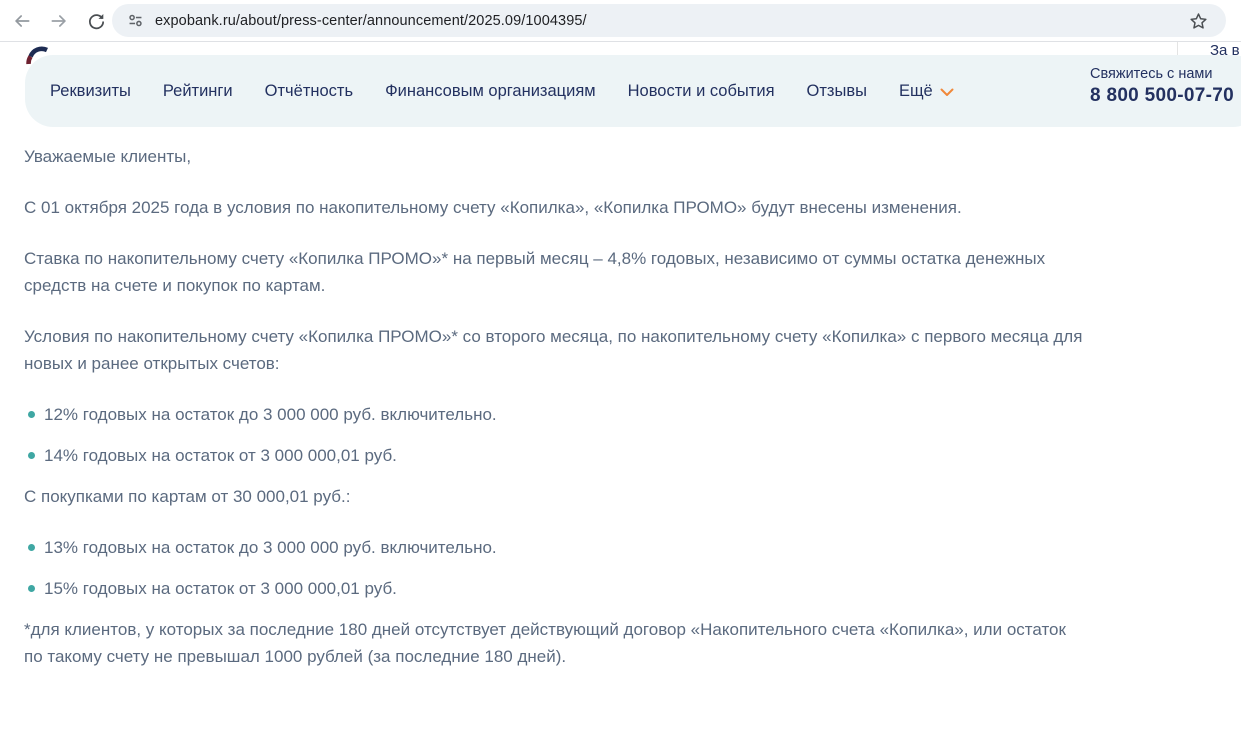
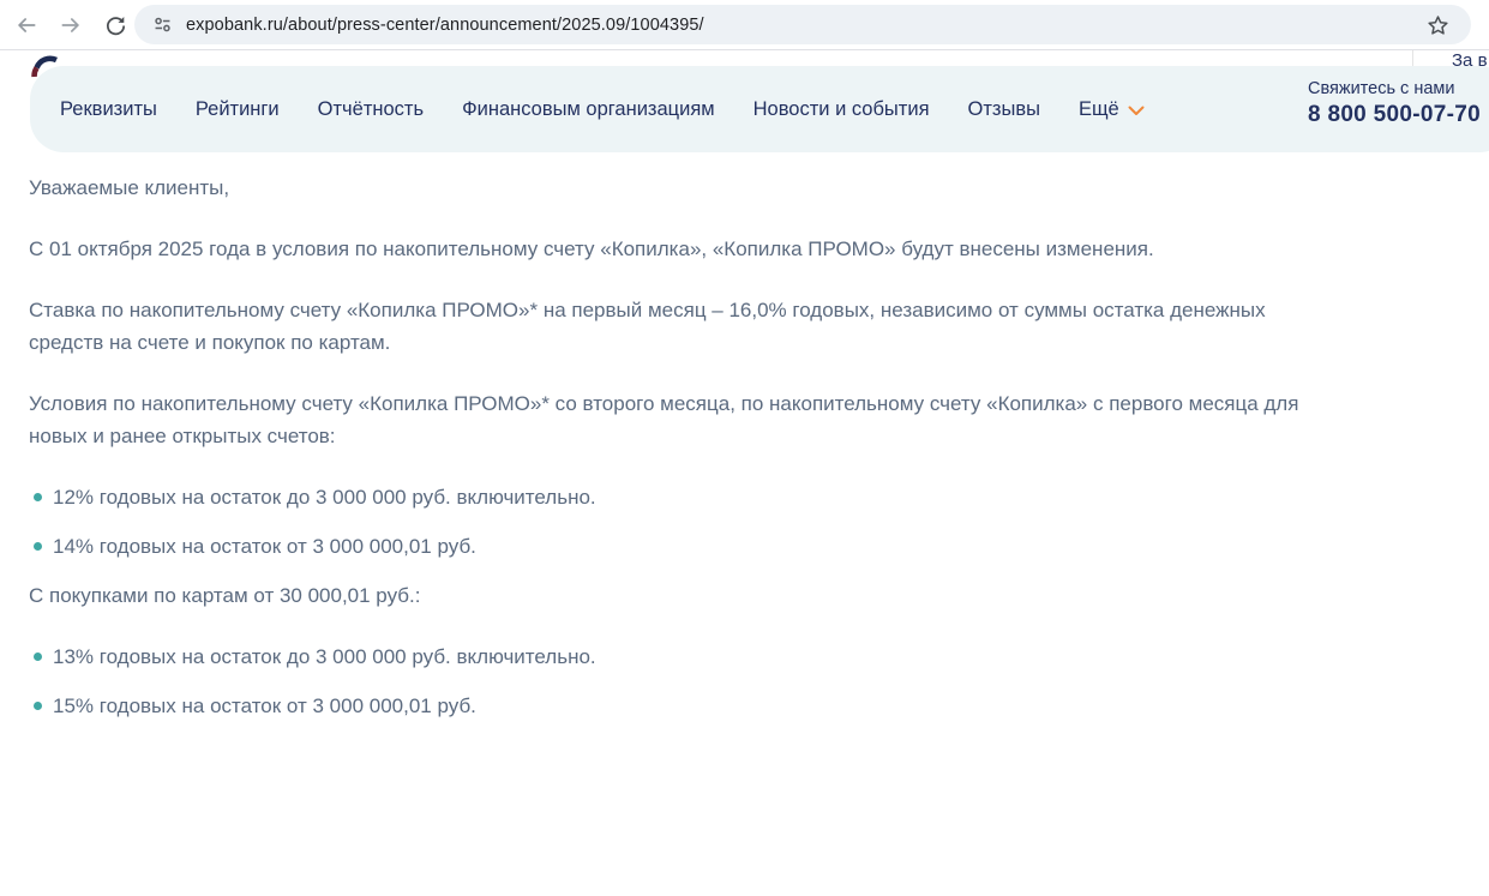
  expobank.ru/about/press-center/announcement/2025.09/1004395/
  За в
  Реквизиты
  Рейтинги
  Отчётность
  Финансовым организациям
  Новости и события
  Отзывы
  Ещё
  Свяжитесь с нами
  8 800 500-07-70
  Уважаемые клиенты,
  С 01 октября 2025 года в условия по накопительному счету «Копилка», «Копилка ПРОМО» будут внесены изменения.
- Ставка по накопительному счету «Копилка ПРОМО»* на первый месяц – 4,8% годовых, независимо от суммы остатка денежных средств на счете и покупок по картам.
+ Ставка по накопительному счету «Копилка ПРОМО»* на первый месяц – 16,0% годовых, независимо от суммы остатка денежных средств на счете и покупок по картам.
  Условия по накопительному счету «Копилка ПРОМО»* со второго месяца, по накопительному счету «Копилка» с первого месяца для новых и ранее открытых счетов:
  12% годовых на остаток до 3 000 000 руб. включительно.
  14% годовых на остаток от 3 000 000,01 руб.
  С покупками по картам от 30 000,01 руб.:
  13% годовых на остаток до 3 000 000 руб. включительно.
  15% годовых на остаток от 3 000 000,01 руб.
- *для клиентов, у которых за последние 180 дней отсутствует действующий договор «Накопительного счета «Копилка», или остаток по такому счету не превышал 1000 рублей (за последние 180 дней).
